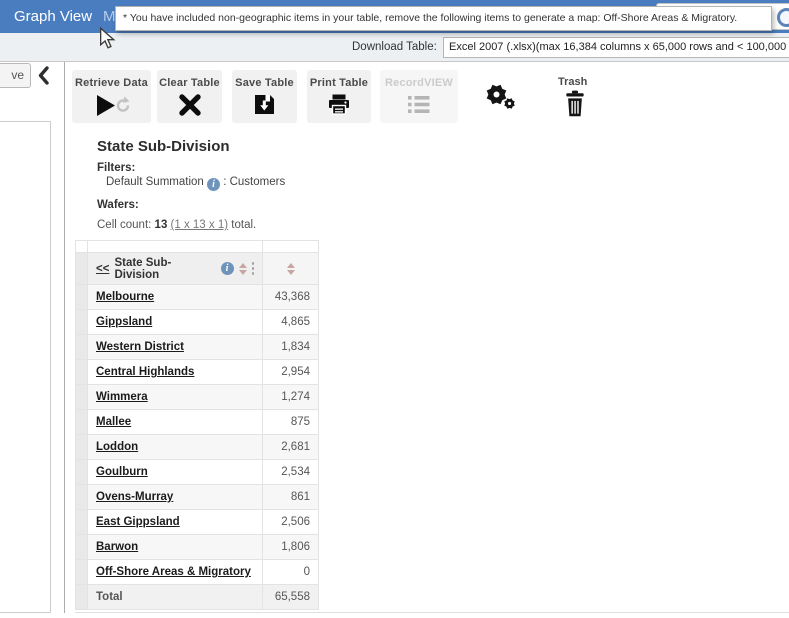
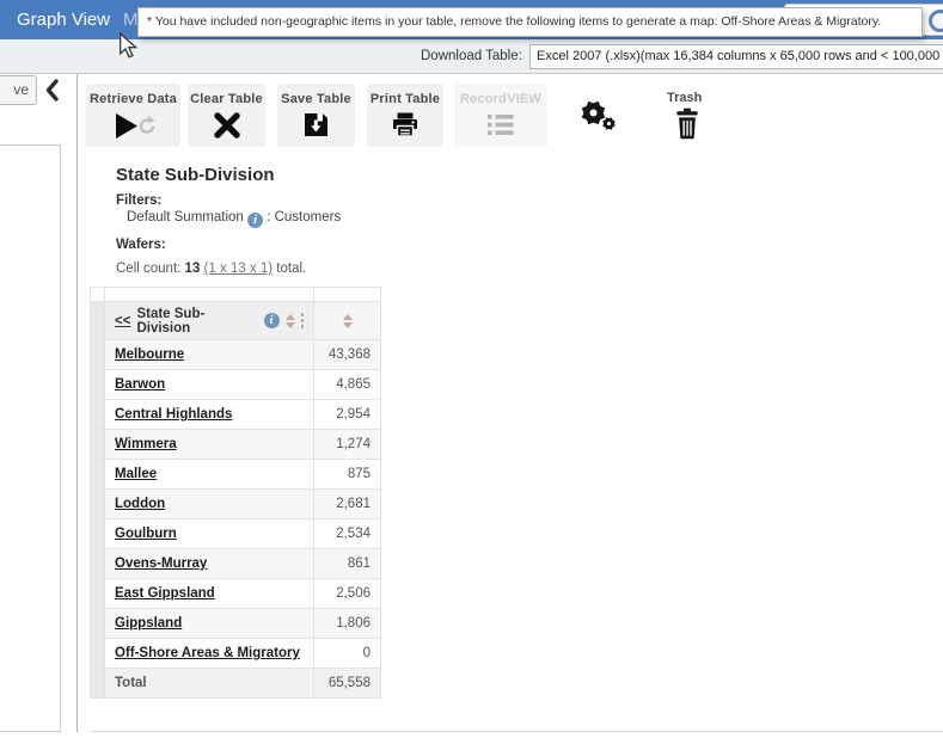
  Graph View
  * You have included non-geographic items in your table, remove the following items to generate a map: Off-Shore Areas & Migratory.
  Download Table:
  Excel 2007 (.xlsx)(max 16,384 columns x 65,000 rows and < 100,000
  ve
  Retrieve Data
  Clear Table
  Save Table
  Print Table
  RecordVIEW
  Trash
  State Sub-Division
  Filters:
  Default Summation i : Customers
  Wafers:
  Cell count: 13 (1 x 13 x 1) total.
  	<< State Sub-Division i
  	Melbourne	43,368
- 	Gippsland	4,865
+ 	Barwon	4,865
- 	Western District	1,834
  	Central Highlands	2,954
  	Wimmera	1,274
  	Mallee	875
  	Loddon	2,681
  	Goulburn	2,534
  	Ovens-Murray	861
  	East Gippsland	2,506
- 	Barwon	1,806
+ 	Gippsland	1,806
  	Off-Shore Areas & Migratory	0
  	Total	65,558
